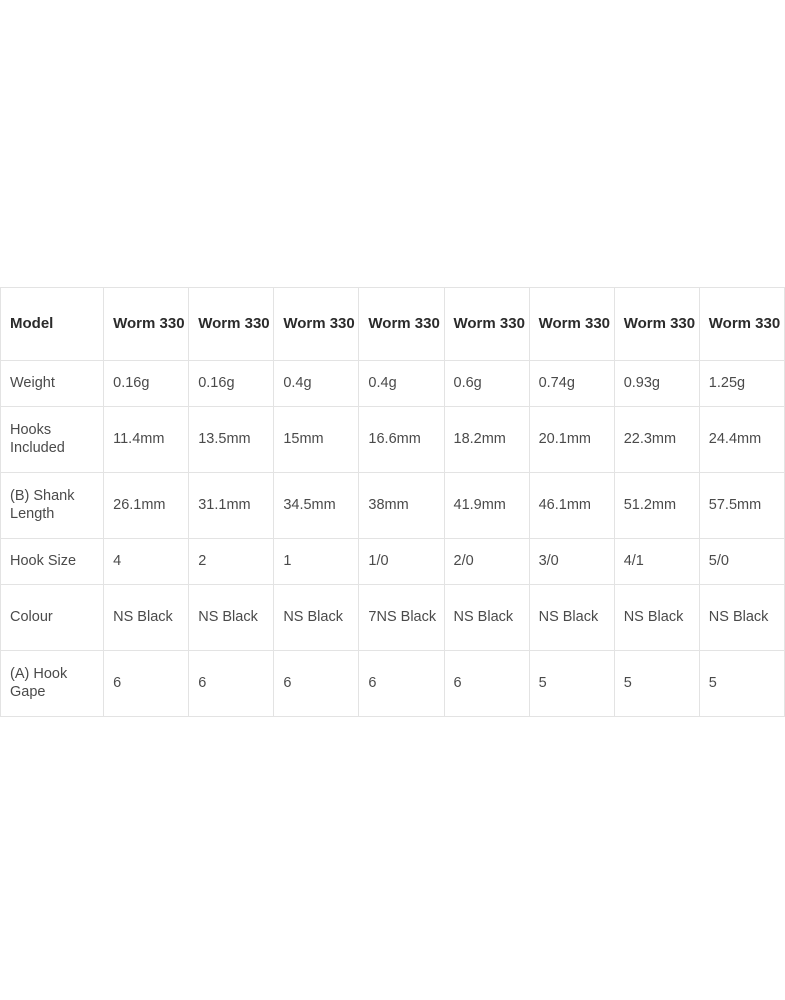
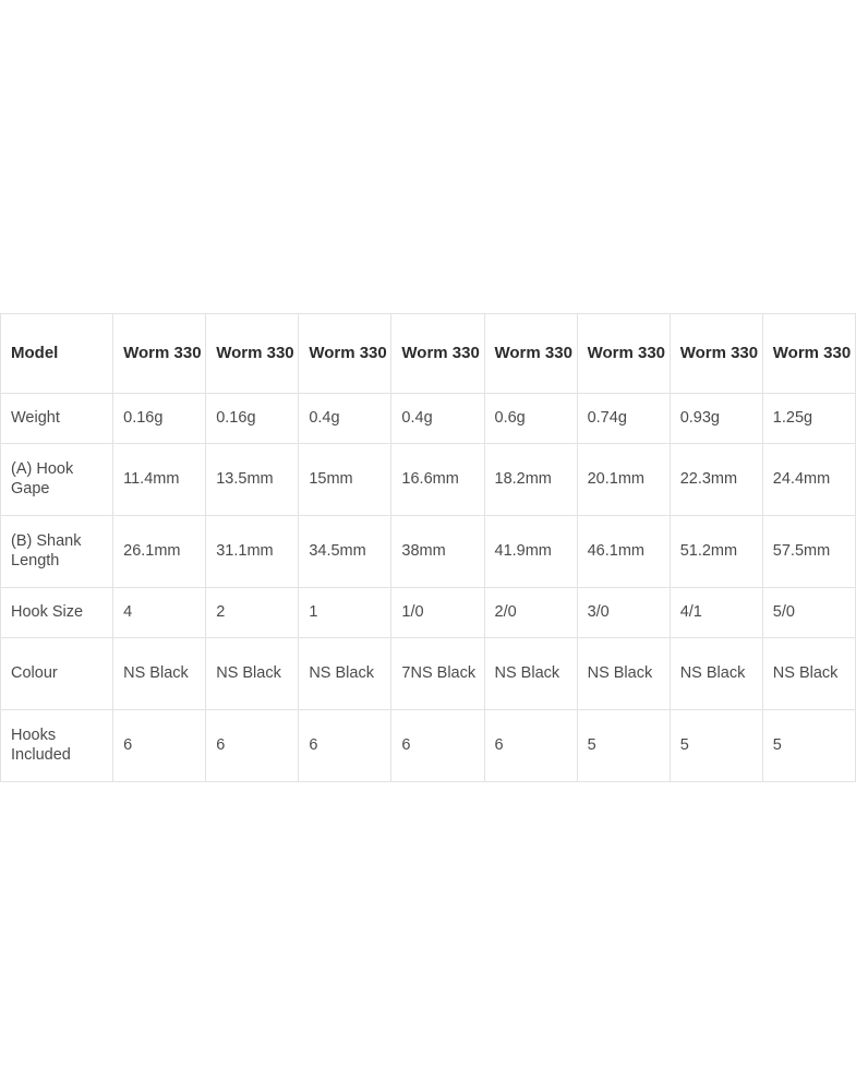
  Model	Worm 330	Worm 330	Worm 330	Worm 330	Worm 330	Worm 330	Worm 330	Worm 330
  Weight	0.16g	0.16g	0.4g	0.4g	0.6g	0.74g	0.93g	1.25g
- Hooks Included	11.4mm	13.5mm	15mm	16.6mm	18.2mm	20.1mm	22.3mm	24.4mm
+ (A) Hook Gape	11.4mm	13.5mm	15mm	16.6mm	18.2mm	20.1mm	22.3mm	24.4mm
  (B) Shank Length	26.1mm	31.1mm	34.5mm	38mm	41.9mm	46.1mm	51.2mm	57.5mm
  Hook Size	4	2	1	1/0	2/0	3/0	4/1	5/0
  Colour	NS Black	NS Black	NS Black	7NS Black	NS Black	NS Black	NS Black	NS Black
- (A) Hook Gape	6	6	6	6	6	5	5	5
+ Hooks Included	6	6	6	6	6	5	5	5
